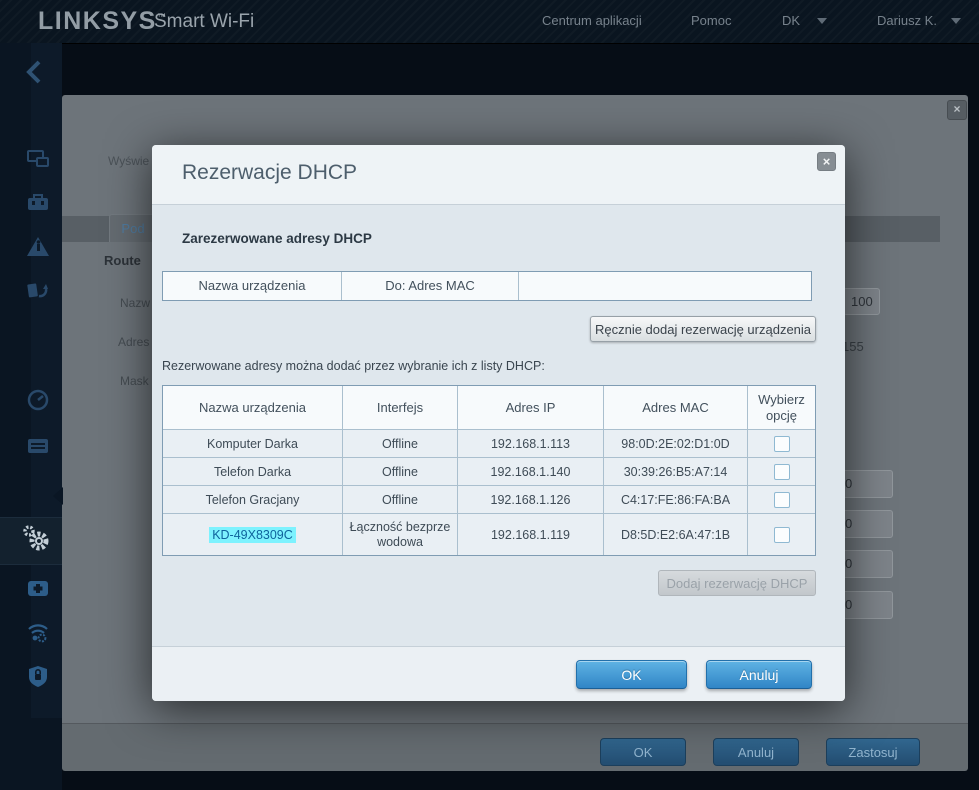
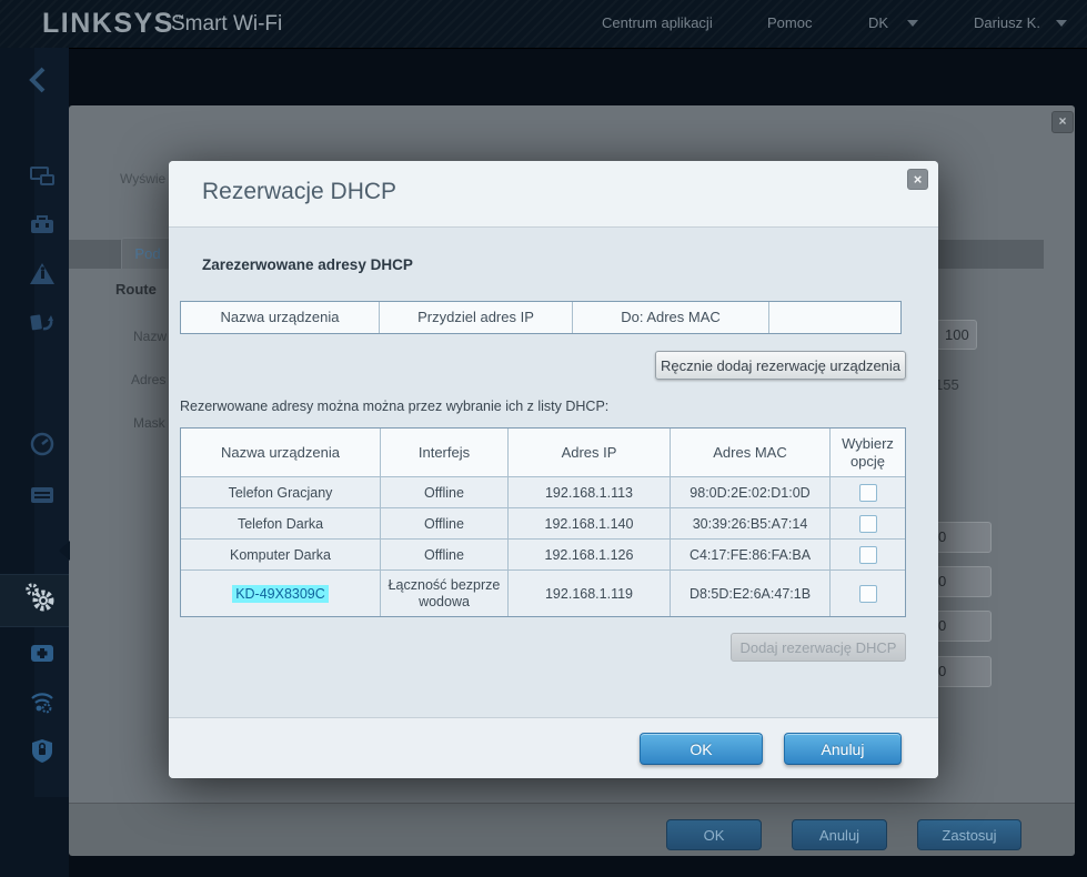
  LINKSYS™
  Smart Wi-Fi
  Centrum aplikacji
  Pomoc
  DK
  Dariusz K.
  ×
  Wyświe
  Pod
  Route
  Nazw
  Adres
  Mask
  100
  155
  0
  0
  0
  0
  OK
  Anuluj
  Zastosuj
  Rezerwacje DHCP
  ×
  Zarezerwowane adresy DHCP
  Nazwa urządzenia
+ Przydziel adres IP
  Do: Adres MAC
  Ręcznie dodaj rezerwację urządzenia
- Rezerwowane adresy można dodać przez wybranie ich z listy DHCP:
+ Rezerwowane adresy można można przez wybranie ich z listy DHCP:
  Nazwa urządzenia
  Interfejs
  Adres IP
  Adres MAC
  Wybierz opcję
- Komputer Darka
+ Telefon Gracjany
  Offline
  192.168.1.113
  98:0D:2E:02:D1:0D
  Telefon Darka
  Offline
  192.168.1.140
  30:39:26:B5:A7:14
- Telefon Gracjany
+ Komputer Darka
  Offline
  192.168.1.126
  C4:17:FE:86:FA:BA
  KD-49X8309C
  Łączność bezprzewodowa
  192.168.1.119
  D8:5D:E2:6A:47:1B
  Dodaj rezerwację DHCP
  OK
  Anuluj
